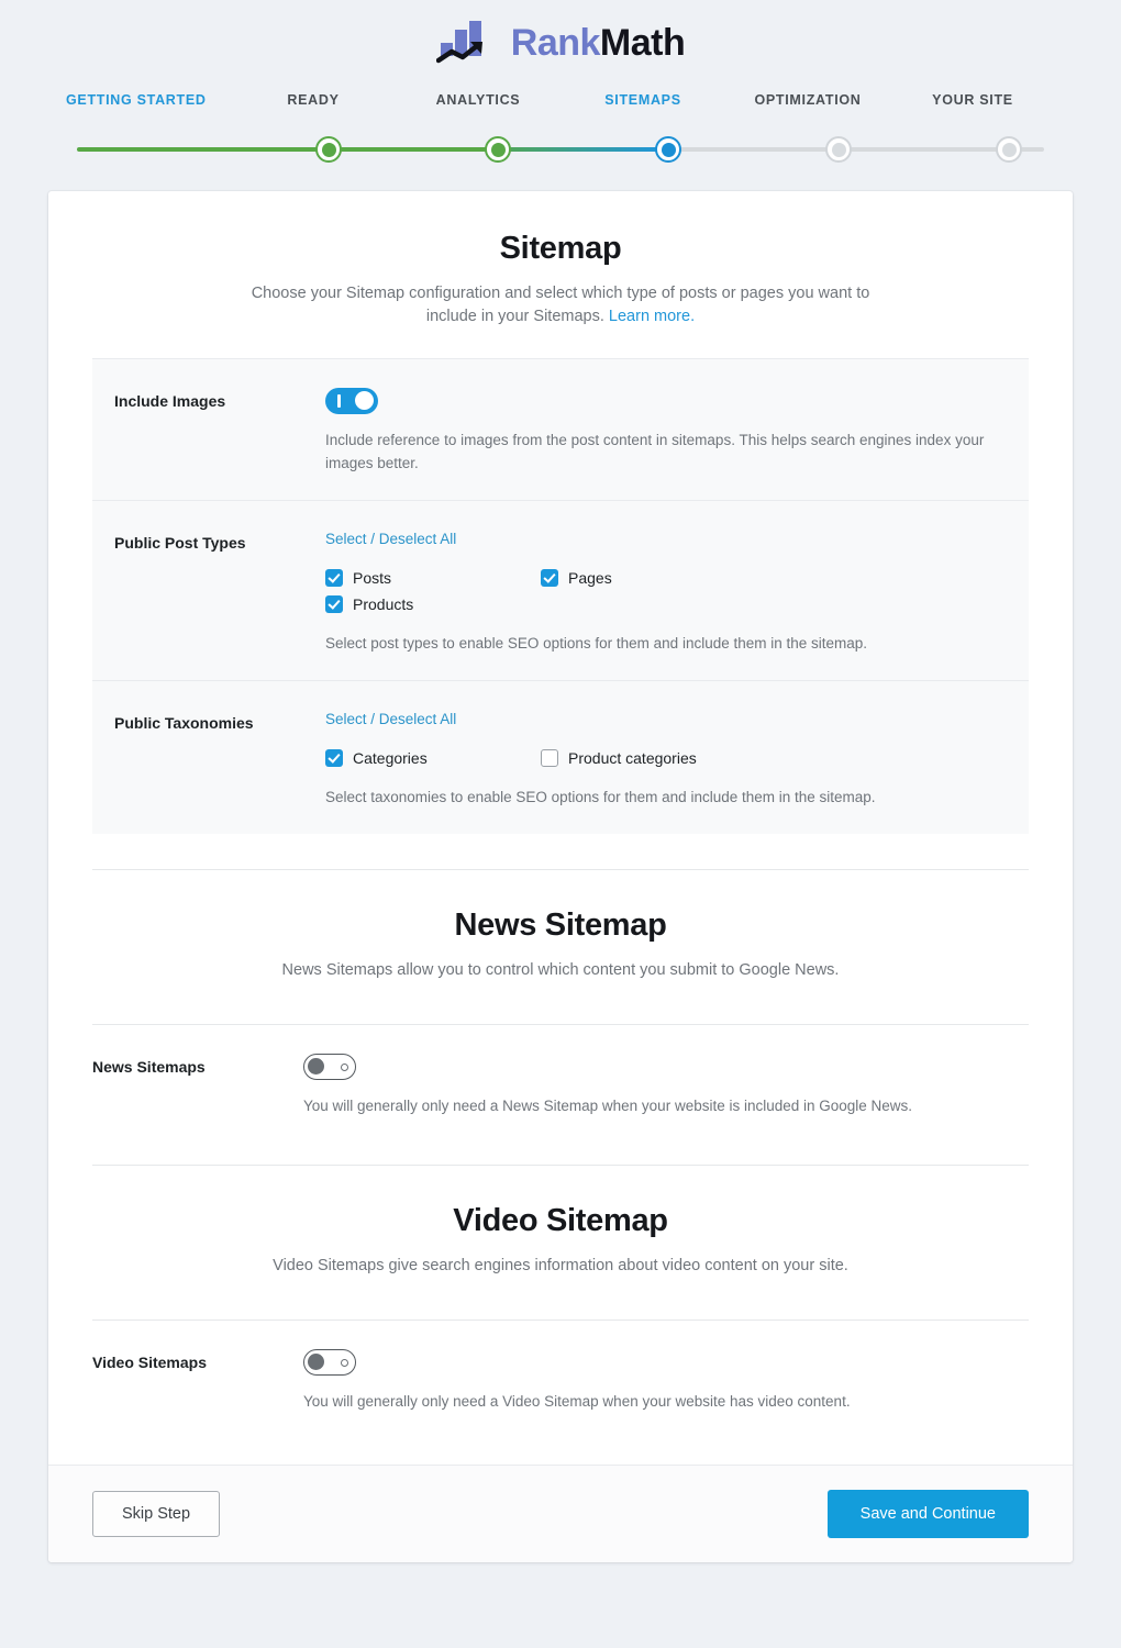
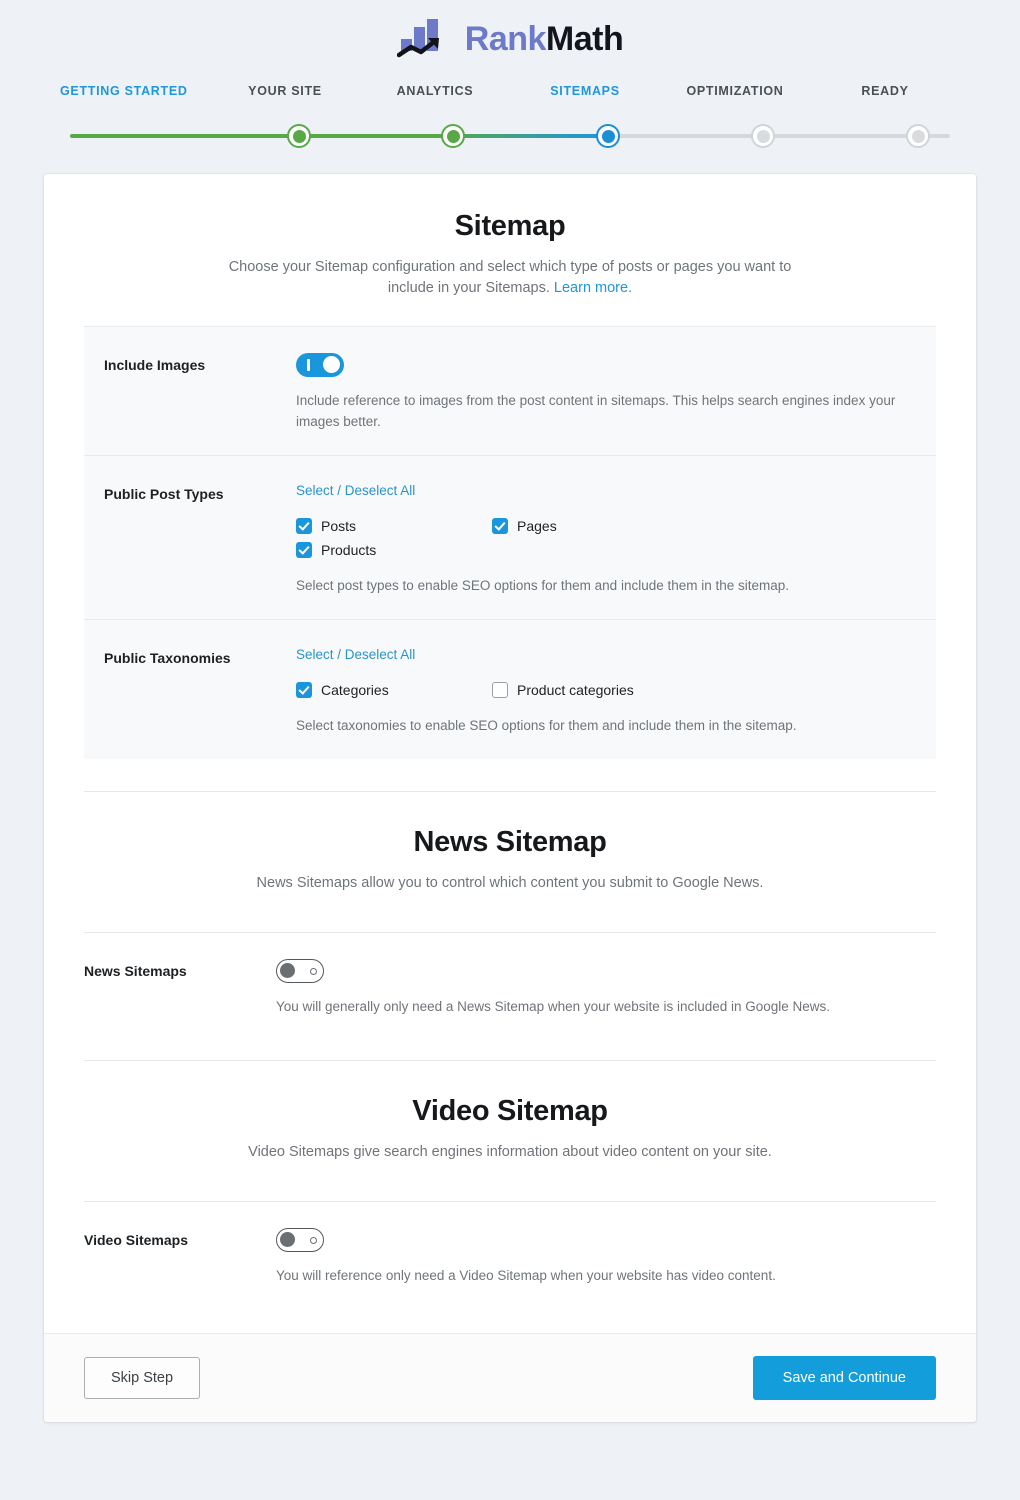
  RankMath
  GETTING STARTED
- READY
+ YOUR SITE
  ANALYTICS
  SITEMAPS
  OPTIMIZATION
- YOUR SITE
+ READY
  Sitemap
  Choose your Sitemap configuration and select which type of posts or pages you want to include in your Sitemaps. Learn more.
  Include Images
  Include reference to images from the post content in sitemaps. This helps search engines index your images better.
  Public Post Types
  Select / Deselect All
  Posts
  Pages
  Products
  Select post types to enable SEO options for them and include them in the sitemap.
  Public Taxonomies
  Select / Deselect All
  Categories
  Product categories
  Select taxonomies to enable SEO options for them and include them in the sitemap.
  News Sitemap
  News Sitemaps allow you to control which content you submit to Google News.
  News Sitemaps
  You will generally only need a News Sitemap when your website is included in Google News.
  Video Sitemap
  Video Sitemaps give search engines information about video content on your site.
  Video Sitemaps
- You will generally only need a Video Sitemap when your website has video content.
+ You will reference only need a Video Sitemap when your website has video content.
  Skip Step
  Save and Continue
